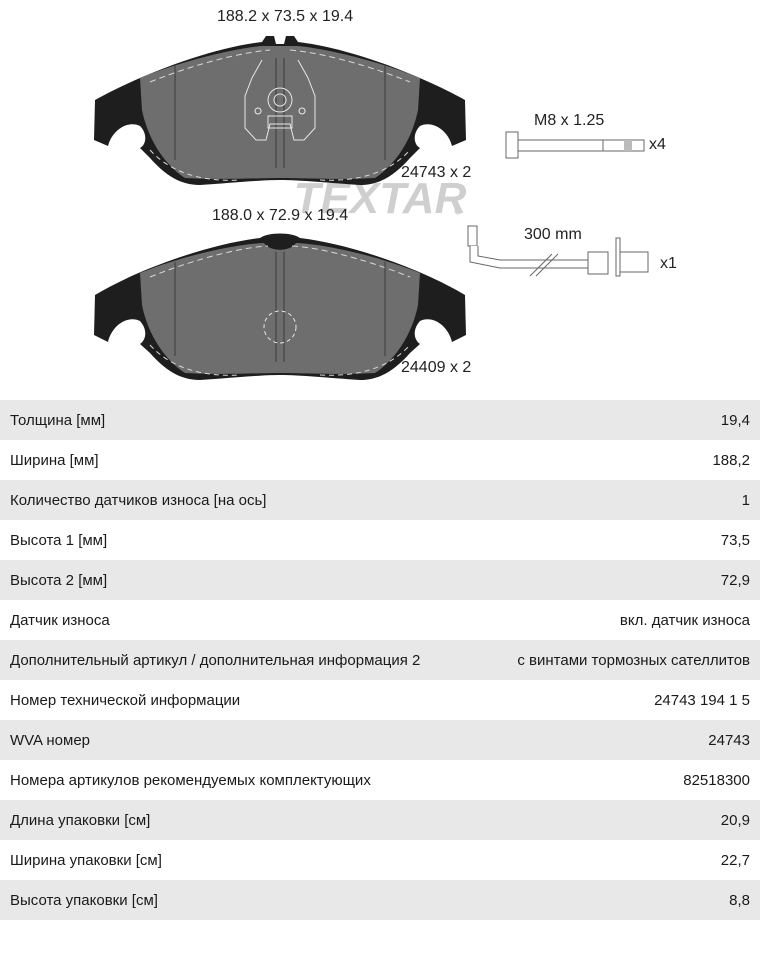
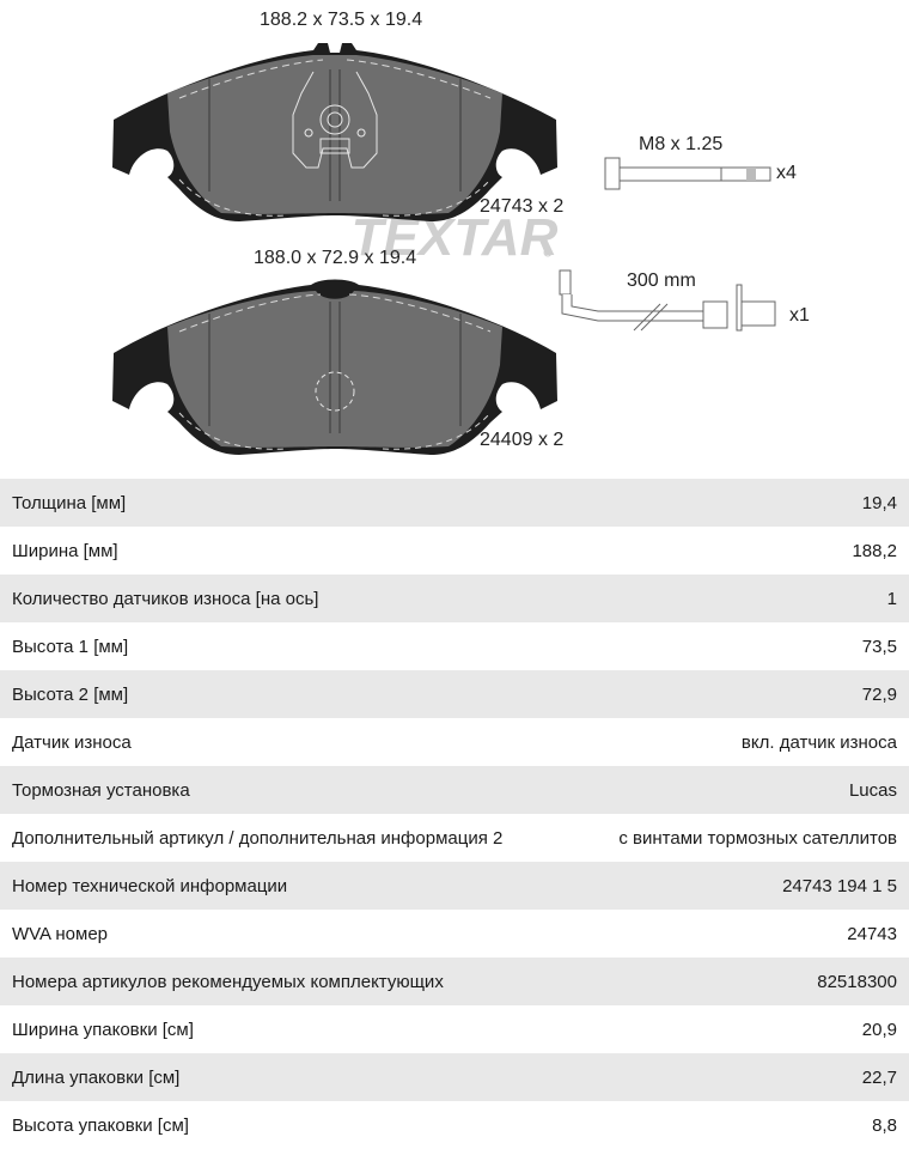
  TEXTAR
  188.2 x 73.5 x 19.4
  24743 x 2
  188.0 x 72.9 x 19.4
  24409 x 2
  M8 x 1.25
  x4
  300 mm
  x1
  Толщина [мм]
  19,4
  Ширина [мм]
  188,2
  Количество датчиков износа [на ось]
  1
  Высота 1 [мм]
  73,5
  Высота 2 [мм]
  72,9
  Датчик износа
  вкл. датчик износа
+ Тормозная установка
+ Lucas
  Дополнительный артикул / дополнительная информация 2
  с винтами тормозных сателлитов
  Номер технической информации
  24743 194 1 5
  WVA номер
  24743
  Номера артикулов рекомендуемых комплектующих
  82518300
- Длина упаковки [см]
+ Ширина упаковки [см]
  20,9
- Ширина упаковки [см]
+ Длина упаковки [см]
  22,7
  Высота упаковки [см]
  8,8
